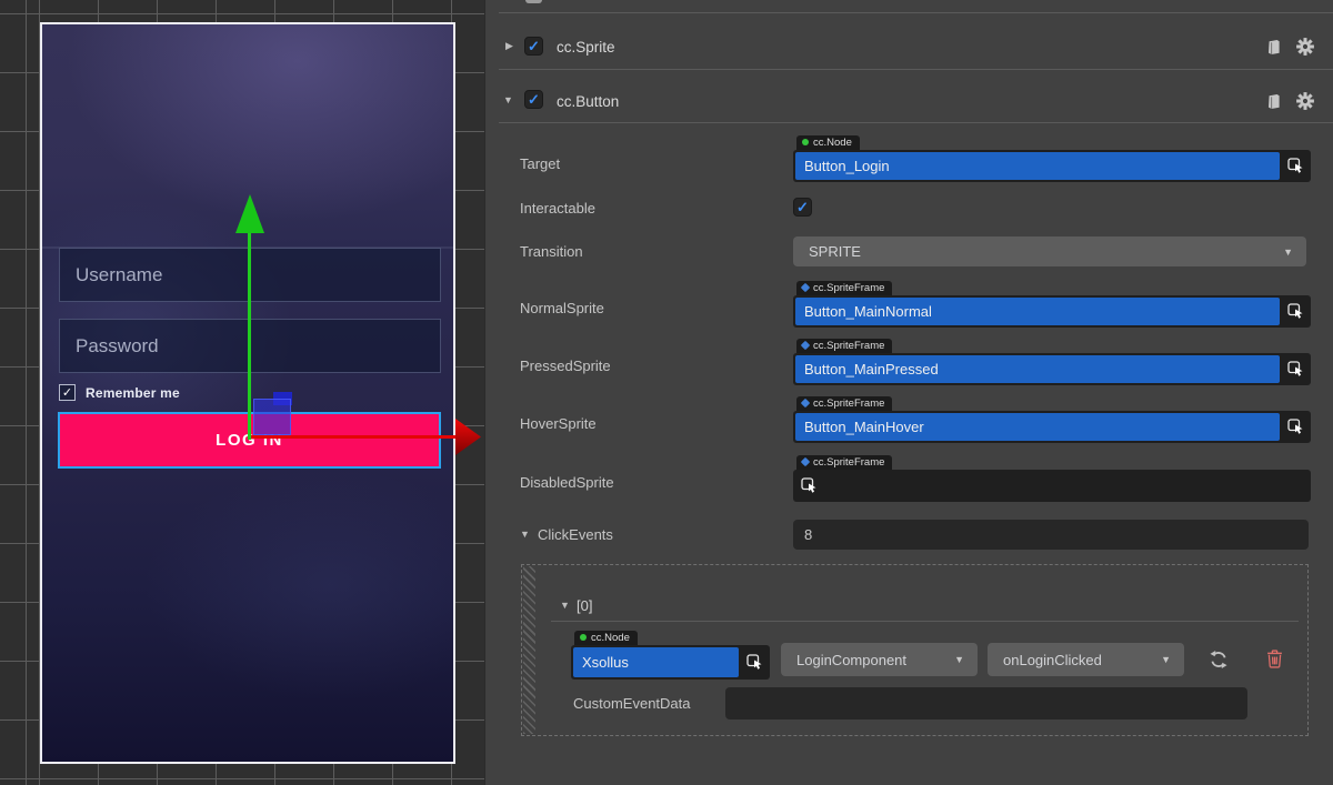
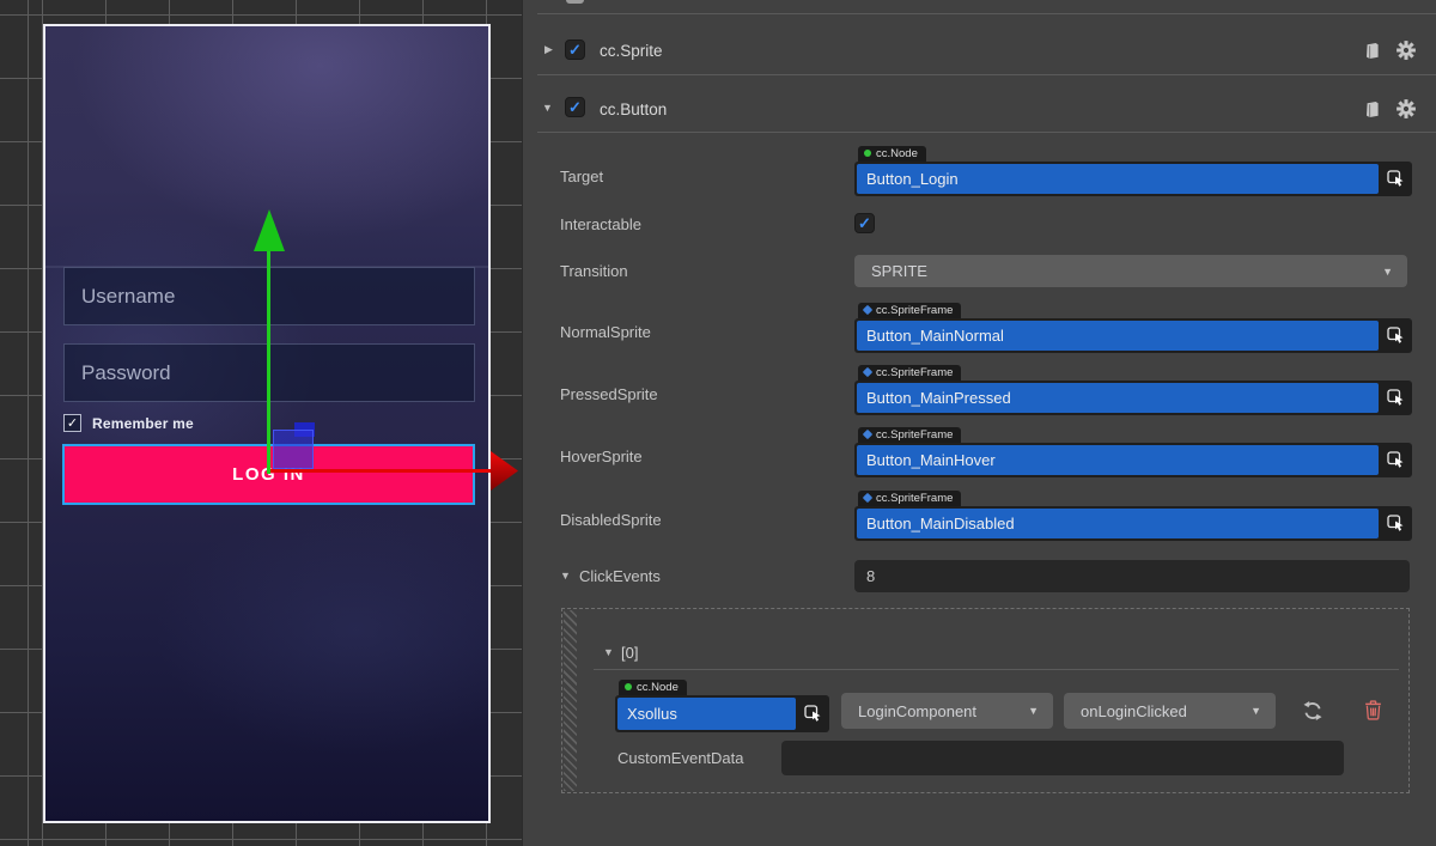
  Username
  Password
  ✓
  Remember me
  LOG IN
  ▶
  ✓
  cc.Sprite
  ▼
  ✓
  cc.Button
  Target
  cc.Node
  Button_Login
  Interactable
  ✓
  Transition
  SPRITE
  ▼
  NormalSprite
  cc.SpriteFrame
  Button_MainNormal
  PressedSprite
  cc.SpriteFrame
  Button_MainPressed
  HoverSprite
  cc.SpriteFrame
  Button_MainHover
  DisabledSprite
  cc.SpriteFrame
+ Button_MainDisabled
  ▼
  ClickEvents
  8
  ▼
  [0]
  cc.Node
  Xsollus
  LoginComponent
  ▼
  onLoginClicked
  ▼
  CustomEventData
